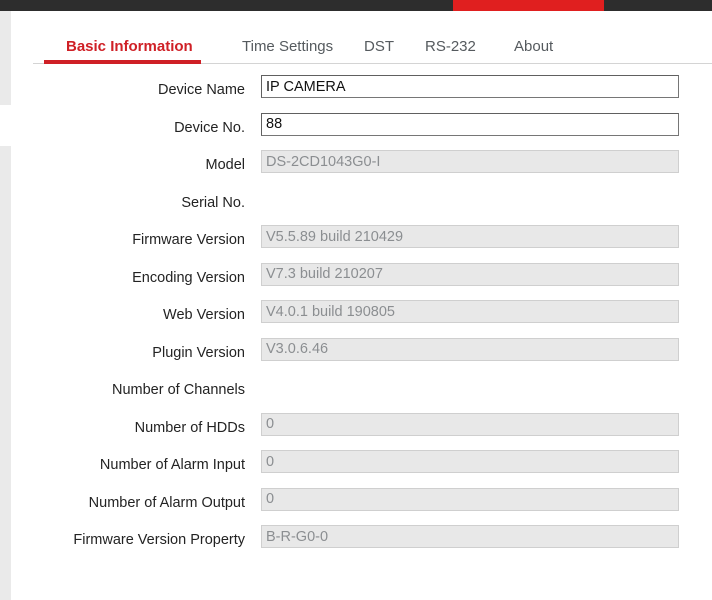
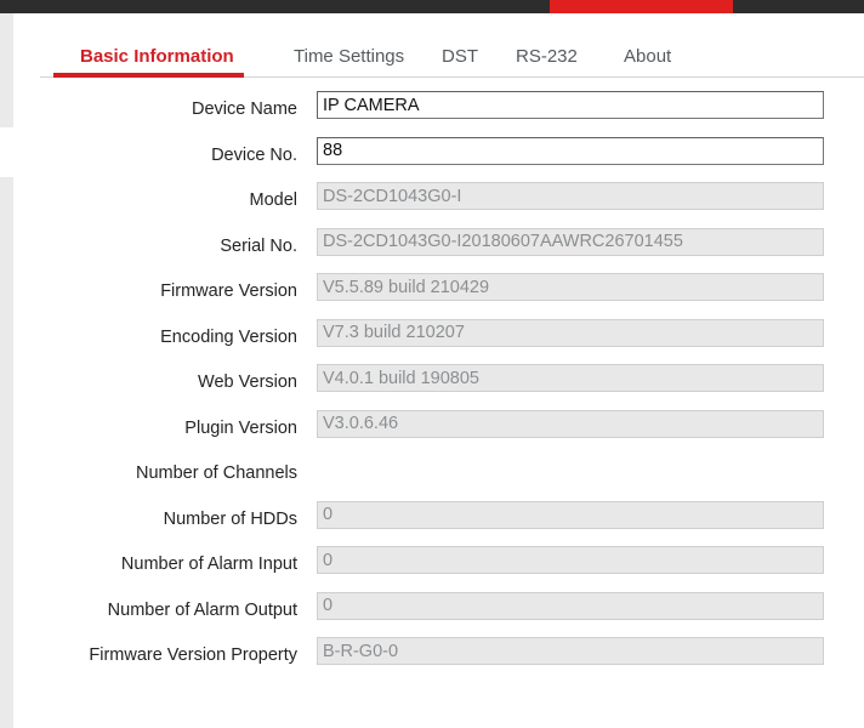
  Basic Information
  Time Settings
  DST
  RS-232
  About
  Device Name
  IP CAMERA
  Device No.
  88
  Model
  DS-2CD1043G0-I
  Serial No.
+ DS-2CD1043G0-I20180607AAWRC26701455
  Firmware Version
  V5.5.89 build 210429
  Encoding Version
  V7.3 build 210207
  Web Version
  V4.0.1 build 190805
  Plugin Version
  V3.0.6.46
  Number of Channels
  Number of HDDs
  0
  Number of Alarm Input
  0
  Number of Alarm Output
  0
  Firmware Version Property
  B-R-G0-0
